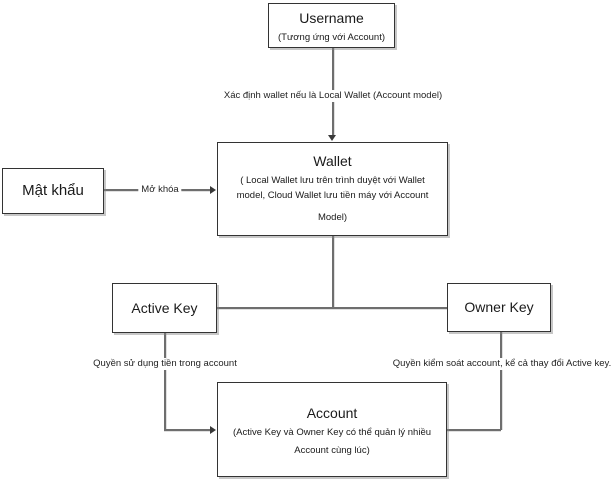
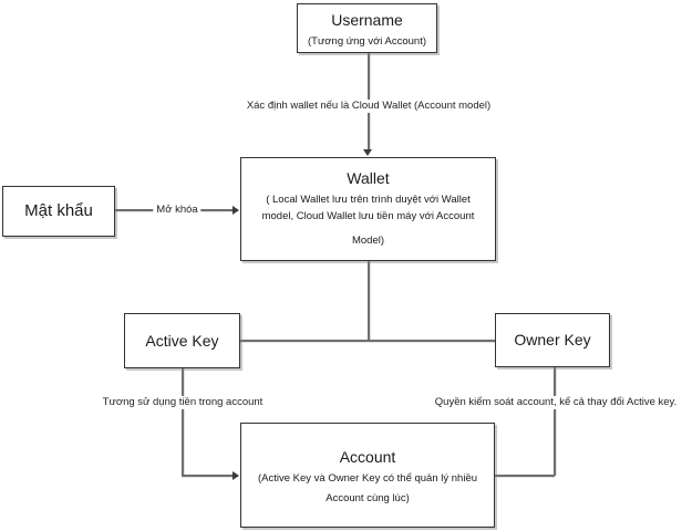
- Xác định wallet nếu là Local Wallet (Account model)
+ Xác định wallet nếu là Cloud Wallet (Account model)
  Mở khóa
- Quyền sử dụng tiền trong account
+ Tương sử dụng tiền trong account
  Quyền kiểm soát account, kể cả thay đổi Active key.
  Username
  (Tương ứng với Account)
  Wallet
  ( Local Wallet lưu trên trình duyệt với Wallet
  model, Cloud Wallet lưu tiền máy với Account
  Model)
  Mật khẩu
  Active Key
  Owner Key
  Account
  (Active Key và Owner Key có thể quản lý nhiều
  Account cùng lúc)
